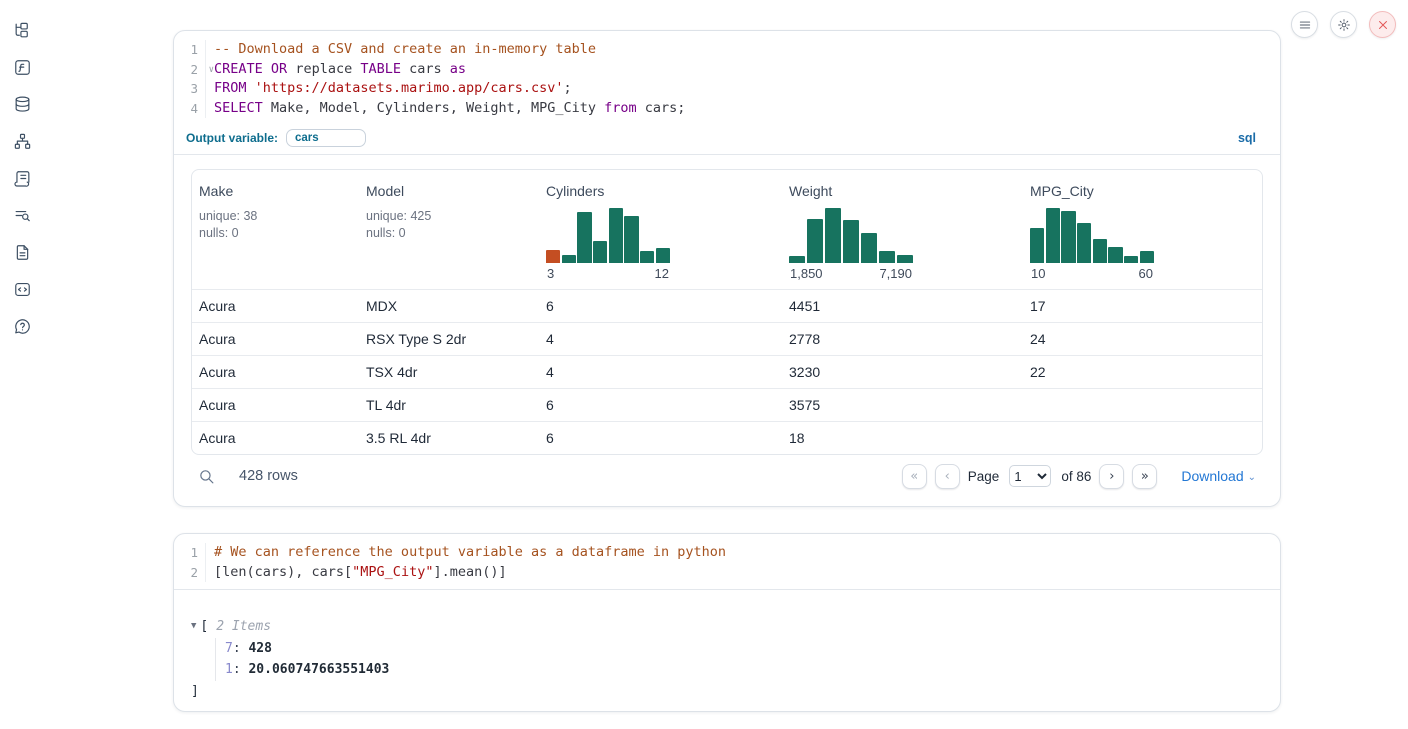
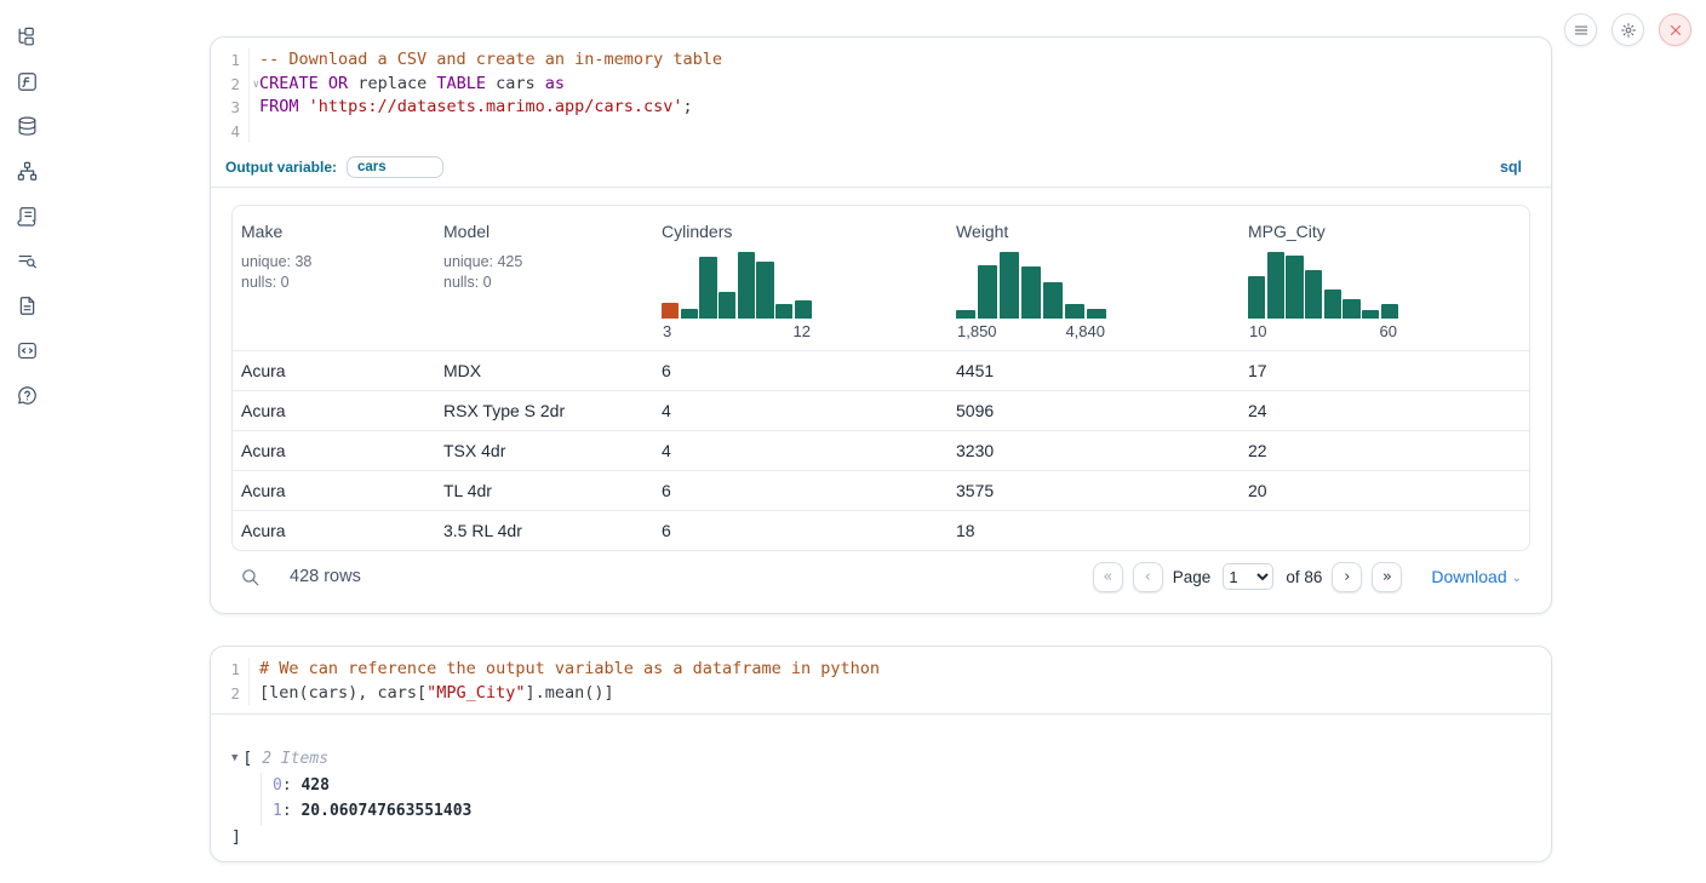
  1
  -- Download a CSV and create an in-memory table
  2
  ∨
  CREATE OR replace TABLE cars as
  3
  FROM 'https://datasets.marimo.app/cars.csv';
  4
- SELECT Make, Model, Cylinders, Weight, MPG_City from cars;
  Output variable:
  cars
  sql
  Make
  unique: 38
  nulls: 0
  Model
  unique: 425
  nulls: 0
  Cylinders
  3
  12
  Weight
  1,850
- 7,190
+ 4,840
  MPG_City
  10
  60
  Acura
  MDX
  6
  4451
  17
  Acura
  RSX Type S 2dr
  4
- 2778
+ 5096
  24
  Acura
  TSX 4dr
  4
  3230
  22
  Acura
  TL 4dr
  6
  3575
+ 20
  Acura
  3.5 RL 4dr
  6
  18
  428 rows
  «
  ‹
  Page
  1
  of 86
  ›
  »
  Download
  ⌄
  1
  # We can reference the output variable as a dataframe in python
  2
  [len(cars), cars["MPG_City"].mean()]
  ▼
  [
  2 Items
- 7
+ 0
  :
  428
  1
  :
  20.060747663551403
  ]
